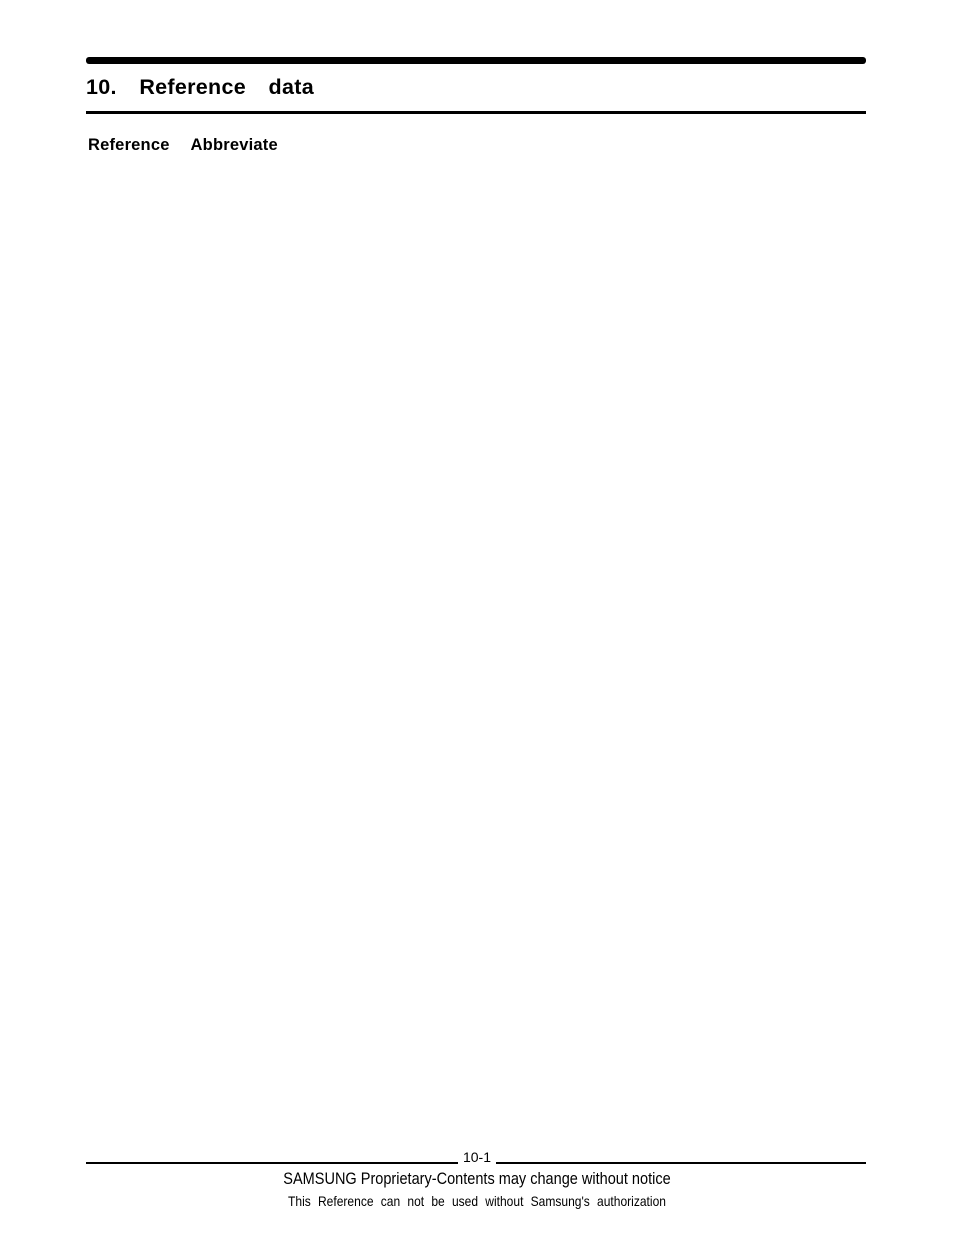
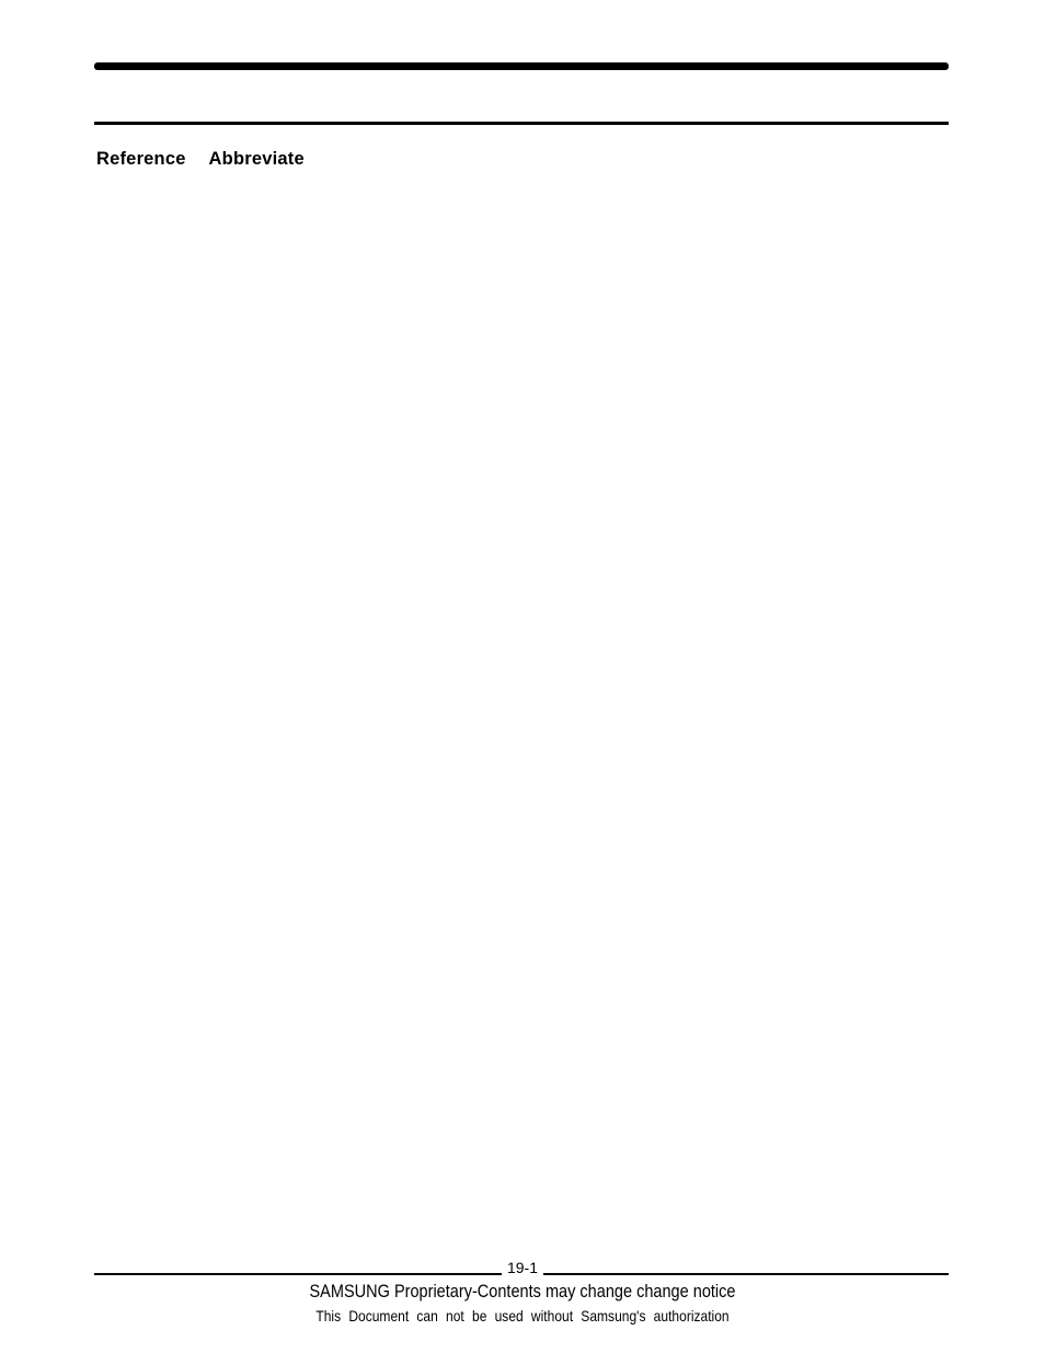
- 10. Reference data
  Reference Abbreviate
- 10-1
+ 19-1
- SAMSUNG Proprietary-Contents may change without notice
+ SAMSUNG Proprietary-Contents may change change notice
- This Reference can not be used without Samsung's authorization
+ This Document can not be used without Samsung's authorization
